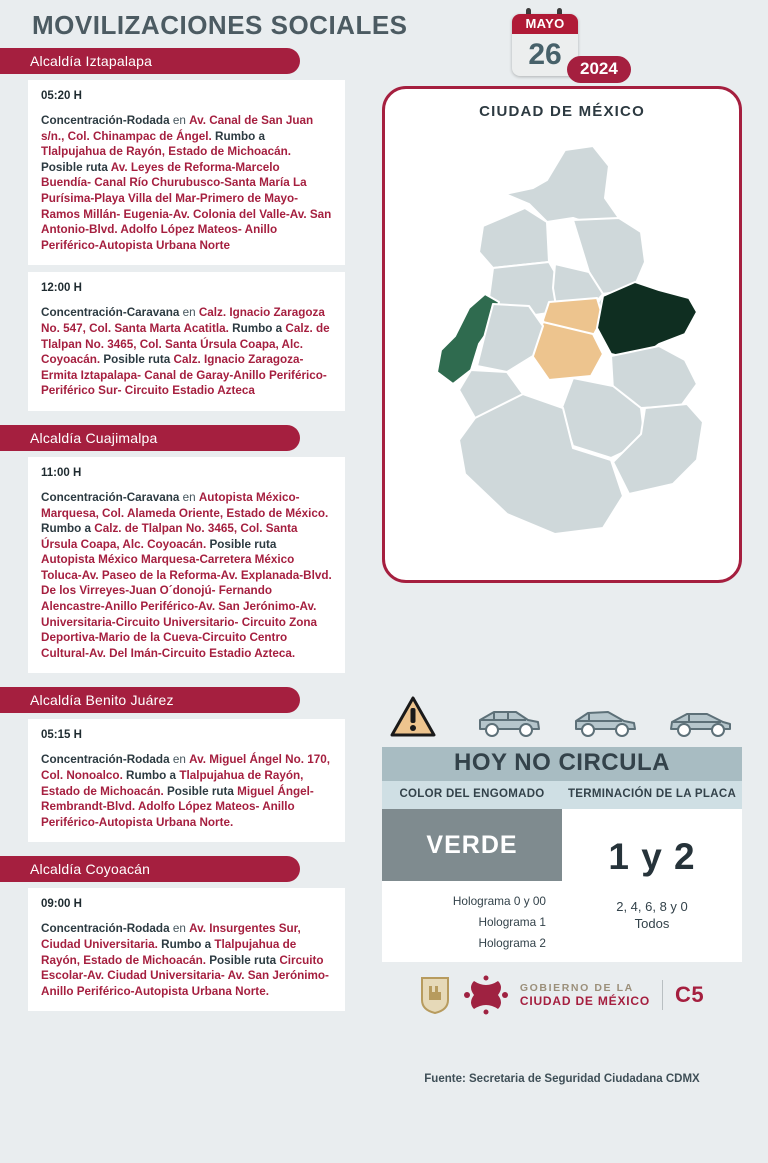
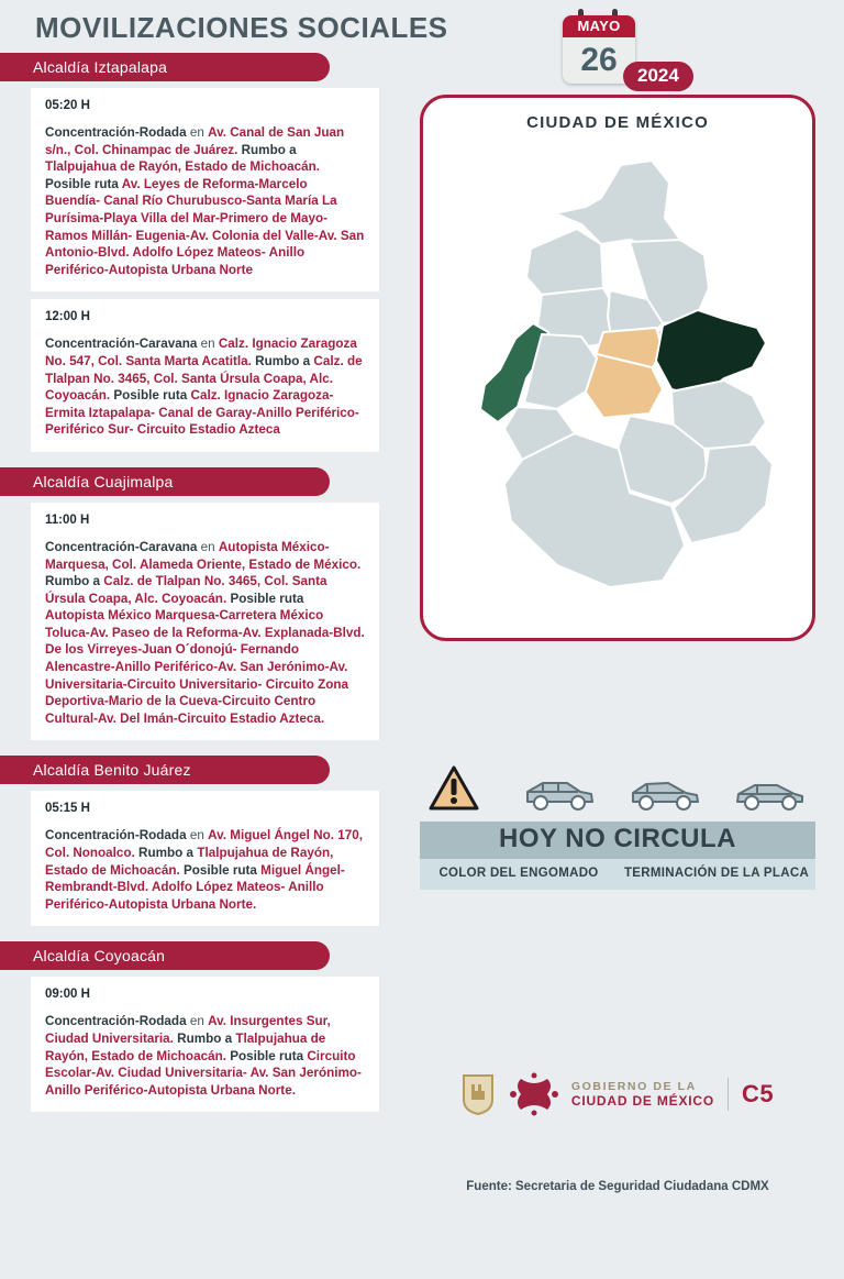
  MOVILIZACIONES SOCIALES
  MAYO
  26
  2024
  Alcaldía Iztapalapa
  05:20 H
- Concentración-Rodada en Av. Canal de San Juan s/n., Col. Chinampac de Ángel. Rumbo a Tlalpujahua de Rayón, Estado de Michoacán. Posible ruta Av. Leyes de Reforma-Marcelo Buendía- Canal Río Churubusco-Santa María La Purísima-Playa Villa del Mar-Primero de Mayo-Ramos Millán- Eugenia-Av. Colonia del Valle-Av. San Antonio-Blvd. Adolfo López Mateos- Anillo Periférico-Autopista Urbana Norte
+ Concentración-Rodada en Av. Canal de San Juan s/n., Col. Chinampac de Juárez. Rumbo a Tlalpujahua de Rayón, Estado de Michoacán. Posible ruta Av. Leyes de Reforma-Marcelo Buendía- Canal Río Churubusco-Santa María La Purísima-Playa Villa del Mar-Primero de Mayo-Ramos Millán- Eugenia-Av. Colonia del Valle-Av. San Antonio-Blvd. Adolfo López Mateos- Anillo Periférico-Autopista Urbana Norte
  12:00 H
  Concentración-Caravana en Calz. Ignacio Zaragoza No. 547, Col. Santa Marta Acatitla. Rumbo a Calz. de Tlalpan No. 3465, Col. Santa Úrsula Coapa, Alc. Coyoacán. Posible ruta Calz. Ignacio Zaragoza-Ermita Iztapalapa- Canal de Garay-Anillo Periférico-Periférico Sur- Circuito Estadio Azteca
  Alcaldía Cuajimalpa
  11:00 H
  Concentración-Caravana en Autopista México-Marquesa, Col. Alameda Oriente, Estado de México. Rumbo a Calz. de Tlalpan No. 3465, Col. Santa Úrsula Coapa, Alc. Coyoacán. Posible ruta Autopista México Marquesa-Carretera México Toluca-Av. Paseo de la Reforma-Av. Explanada-Blvd. De los Virreyes-Juan O´donojú- Fernando Alencastre-Anillo Periférico-Av. San Jerónimo-Av. Universitaria-Circuito Universitario- Circuito Zona Deportiva-Mario de la Cueva-Circuito Centro Cultural-Av. Del Imán-Circuito Estadio Azteca.
  Alcaldía Benito Juárez
  05:15 H
  Concentración-Rodada en Av. Miguel Ángel No. 170, Col. Nonoalco. Rumbo a Tlalpujahua de Rayón, Estado de Michoacán. Posible ruta Miguel Ángel-Rembrandt-Blvd. Adolfo López Mateos- Anillo Periférico-Autopista Urbana Norte.
  Alcaldía Coyoacán
  09:00 H
  Concentración-Rodada en Av. Insurgentes Sur, Ciudad Universitaria. Rumbo a Tlalpujahua de Rayón, Estado de Michoacán. Posible ruta Circuito Escolar-Av. Ciudad Universitaria- Av. San Jerónimo-Anillo Periférico-Autopista Urbana Norte.
  CIUDAD DE MÉXICO
  HOY NO CIRCULA
  COLOR DEL ENGOMADO
  TERMINACIÓN DE LA PLACA
- VERDE
- Holograma 0 y 00
- Holograma 1
- Holograma 2
- 1 y 2
- 2, 4, 6, 8 y 0
- Todos
  GOBIERNO DE LA
  CIUDAD DE MÉXICO
  C5
  Fuente: Secretaria de Seguridad Ciudadana CDMX
